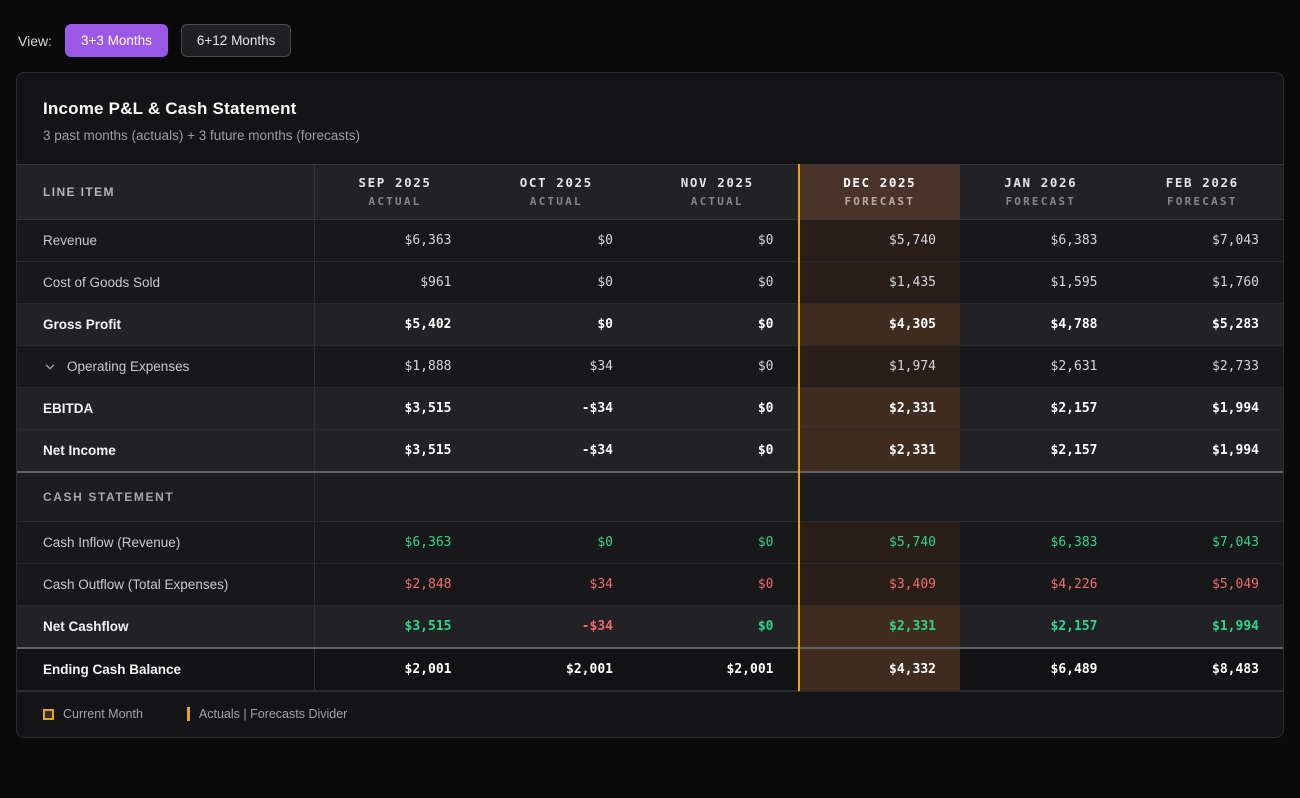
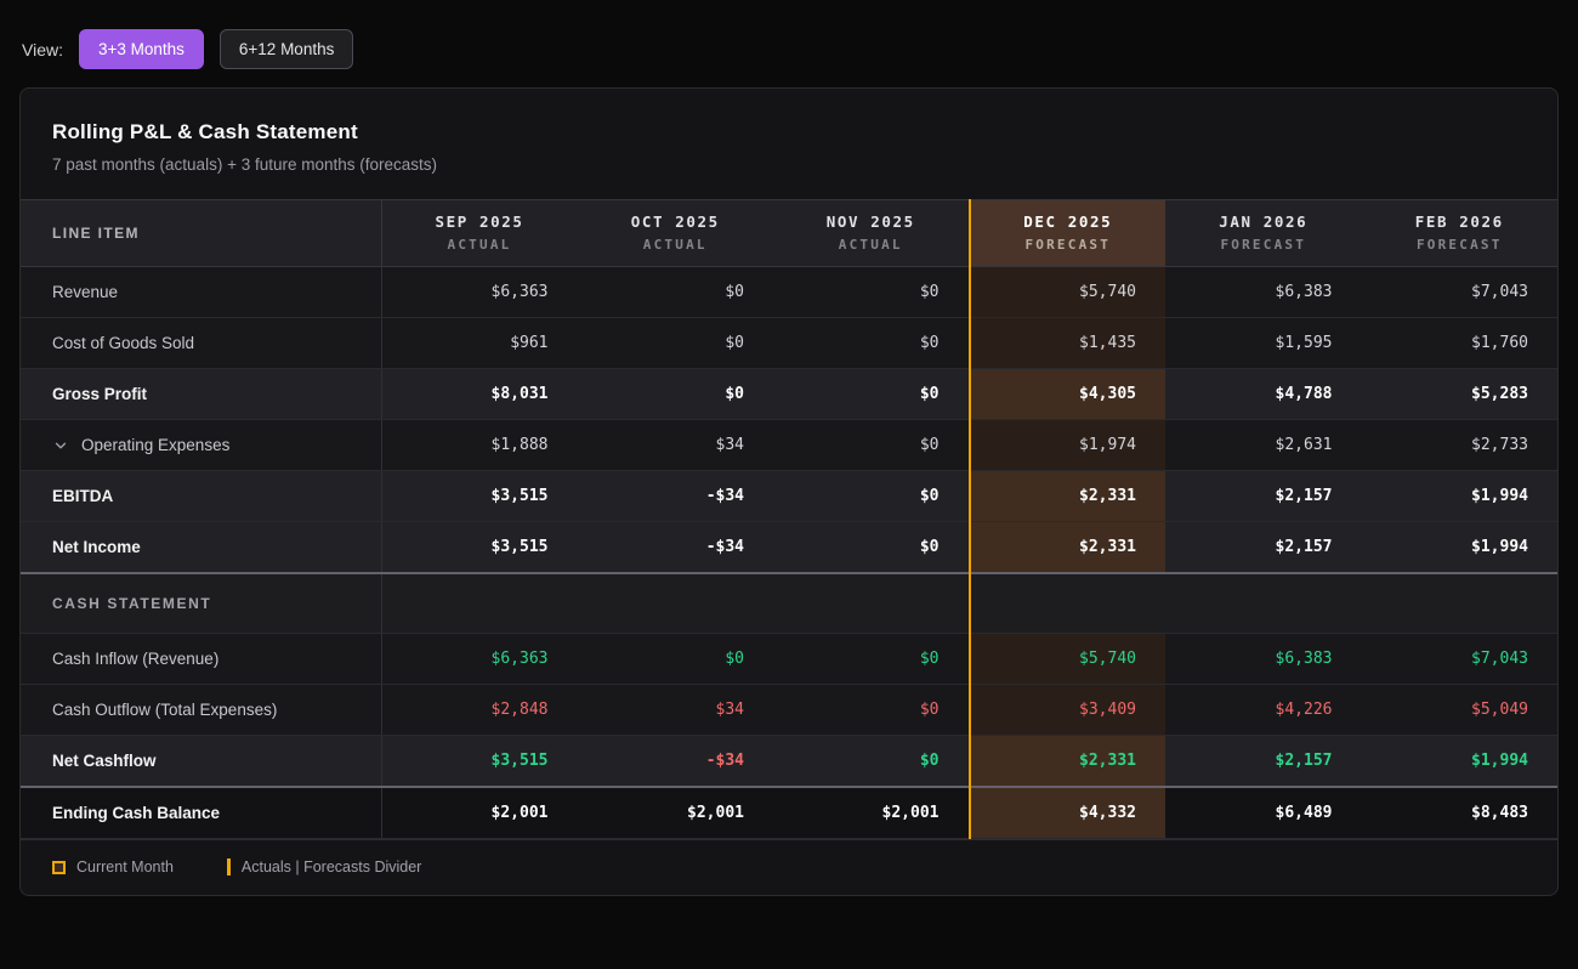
  View:
  3+3 Months
  6+12 Months
- Income P&L & Cash Statement
+ Rolling P&L & Cash Statement
- 3 past months (actuals) + 3 future months (forecasts)
+ 7 past months (actuals) + 3 future months (forecasts)
  LINE ITEM	SEP 2025 ACTUAL	OCT 2025 ACTUAL	NOV 2025 ACTUAL	DEC 2025 FORECAST	JAN 2026 FORECAST	FEB 2026 FORECAST
  Revenue	$6,363	$0	$0	$5,740	$6,383	$7,043
  Cost of Goods Sold	$961	$0	$0	$1,435	$1,595	$1,760
- Gross Profit	$5,402	$0	$0	$4,305	$4,788	$5,283
+ Gross Profit	$8,031	$0	$0	$4,305	$4,788	$5,283
  Operating Expenses	$1,888	$34	$0	$1,974	$2,631	$2,733
  EBITDA	$3,515	-$34	$0	$2,331	$2,157	$1,994
  Net Income	$3,515	-$34	$0	$2,331	$2,157	$1,994
  CASH STATEMENT
  Cash Inflow (Revenue)	$6,363	$0	$0	$5,740	$6,383	$7,043
  Cash Outflow (Total Expenses)	$2,848	$34	$0	$3,409	$4,226	$5,049
  Net Cashflow	$3,515	-$34	$0	$2,331	$2,157	$1,994
  Ending Cash Balance	$2,001	$2,001	$2,001	$4,332	$6,489	$8,483
  Current Month
  Actuals | Forecasts Divider
